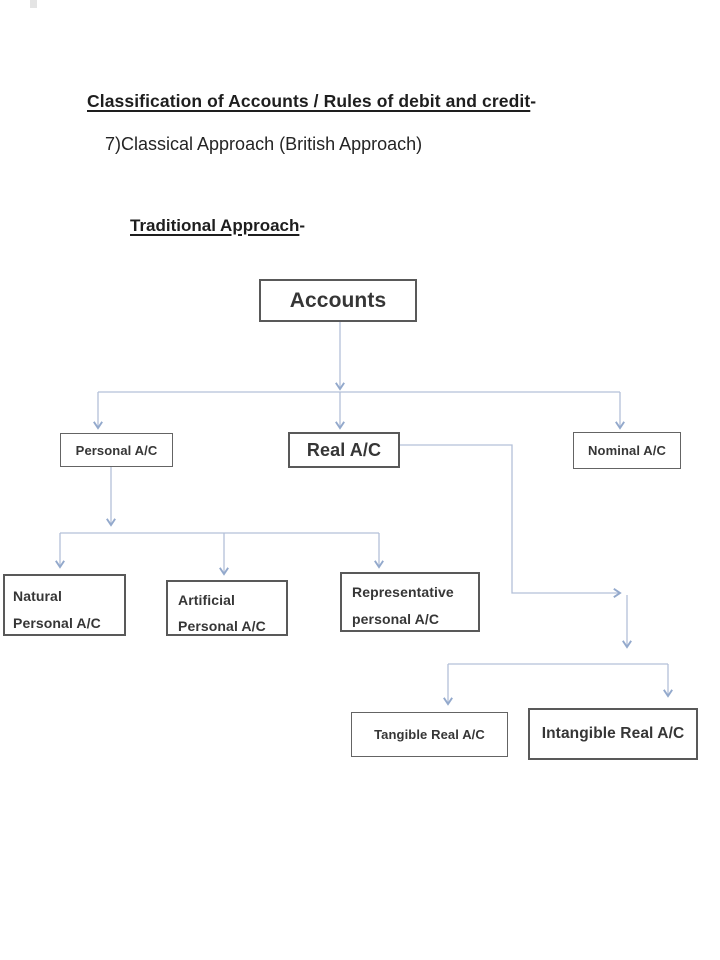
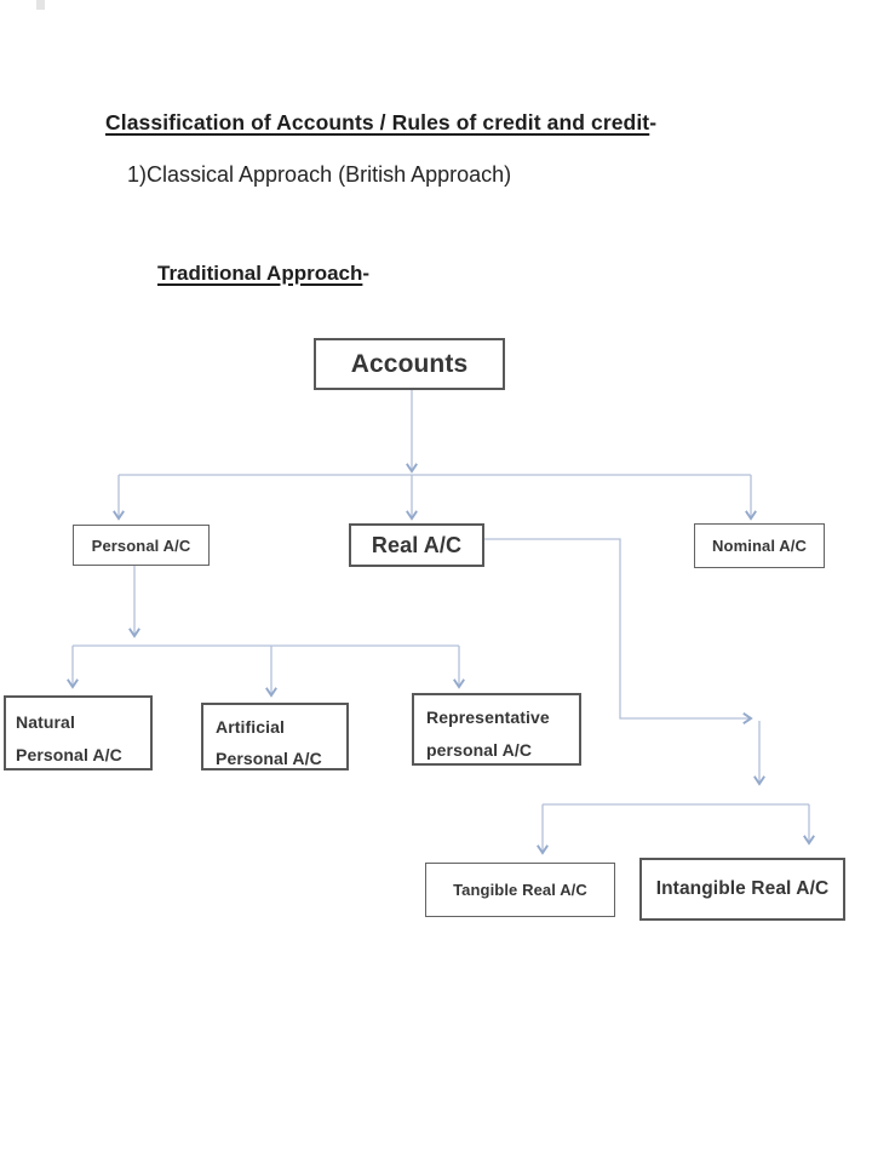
- Classification of Accounts / Rules of debit and credit-
+ Classification of Accounts / Rules of credit and credit-
- 7)Classical Approach (British Approach)
+ 1)Classical Approach (British Approach)
  Traditional Approach-
  Accounts
  Personal A/C
  Real A/C
  Nominal A/C
  Natural
  Personal A/C
  Artificial
  Personal A/C
  Representative
  personal A/C
  Tangible Real A/C
  Intangible Real A/C
